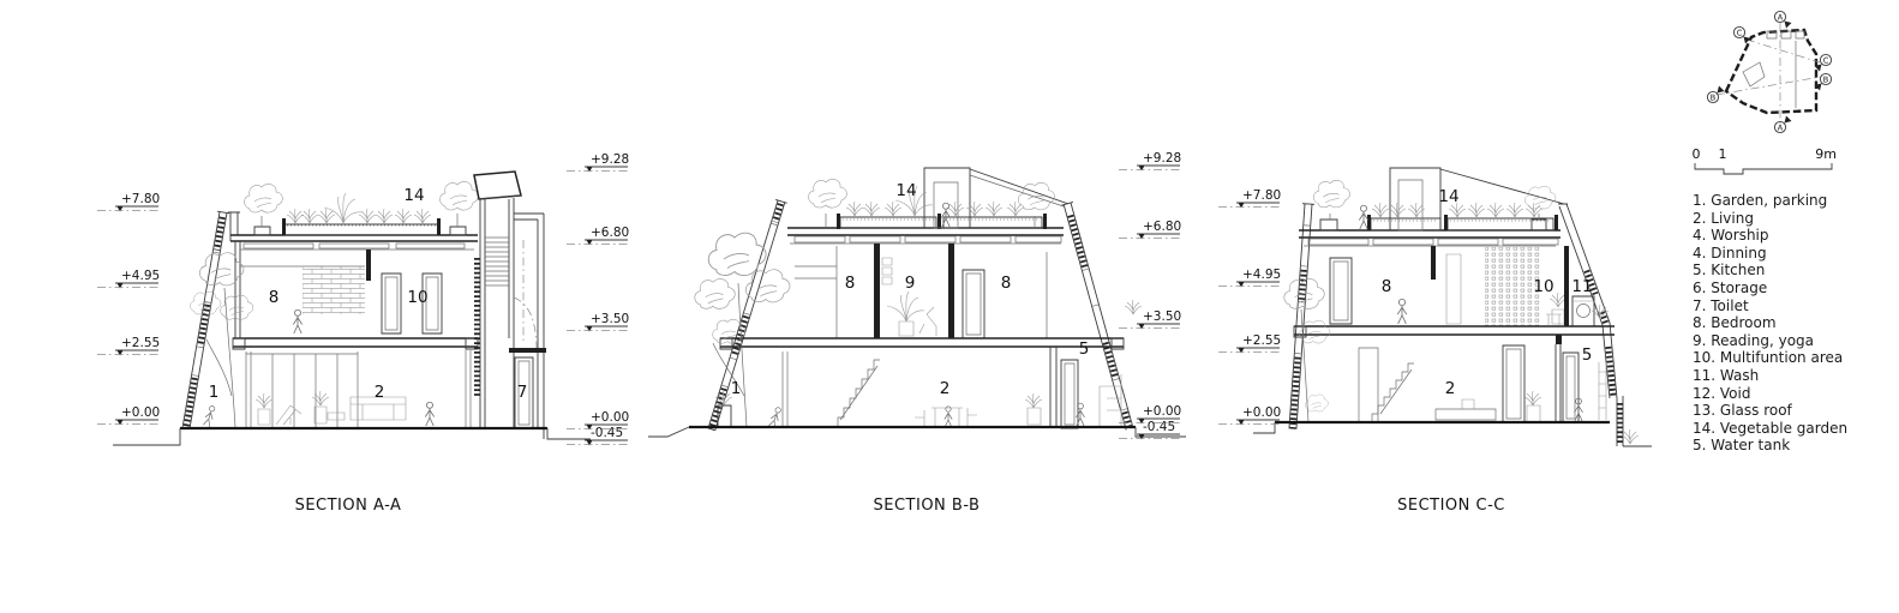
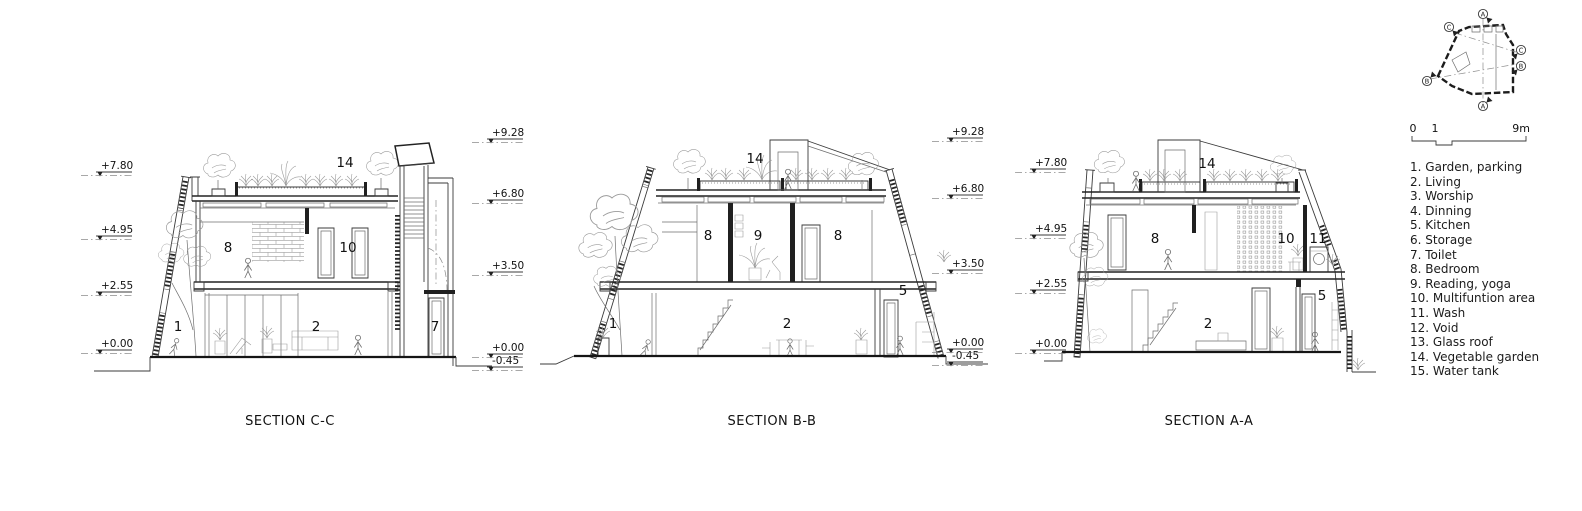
  +7.80
  +4.95
  +2.55
  +0.00
  +9.28
  +6.80
  +3.50
  +0.00
  -0.45
  14
  8
  10
  1
  2
  7
- SECTION A-A
+ SECTION C-C
  +9.28
  +6.80
  +3.50
  +0.00
  -0.45
  14
  8
  9
  8
  1
  2
  5
  SECTION B-B
  +7.80
  +4.95
  +2.55
  +0.00
  14
  8
  10
  11
  2
  5
- SECTION C-C
+ SECTION A-A
  A
  A
  B
  B
  C
  C
  0
  1
  9m
  1. Garden, parking
  2. Living
- 4. Worship
+ 3. Worship
  4. Dinning
  5. Kitchen
  6. Storage
  7. Toilet
  8. Bedroom
  9. Reading, yoga
  10. Multifuntion area
  11. Wash
  12. Void
  13. Glass roof
  14. Vegetable garden
- 5. Water tank
+ 15. Water tank
